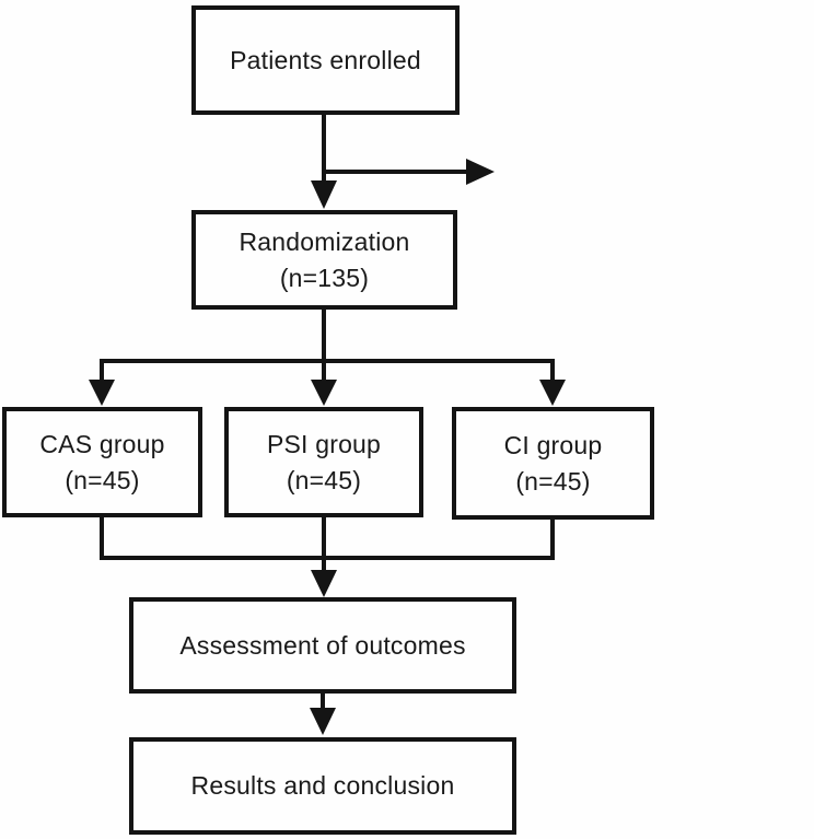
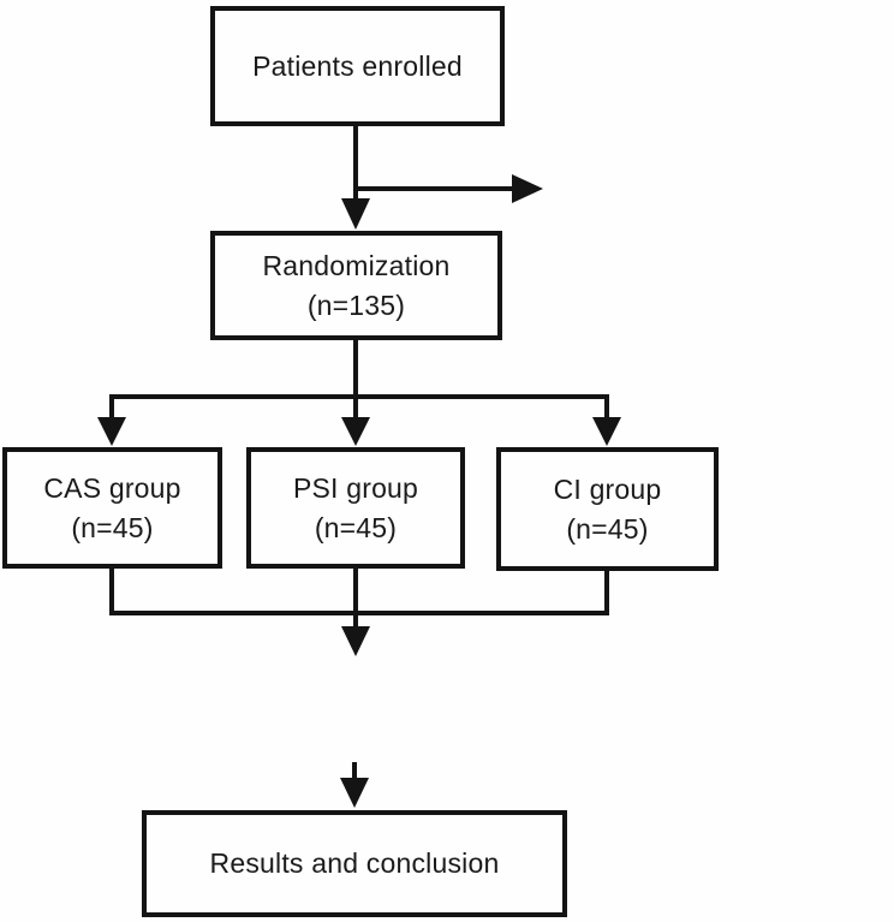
  Patients enrolled
  Randomization
  (n=135)
  CAS group
  (n=45)
  PSI group
  (n=45)
  CI group
  (n=45)
- Assessment of outcomes
  Results and conclusion
